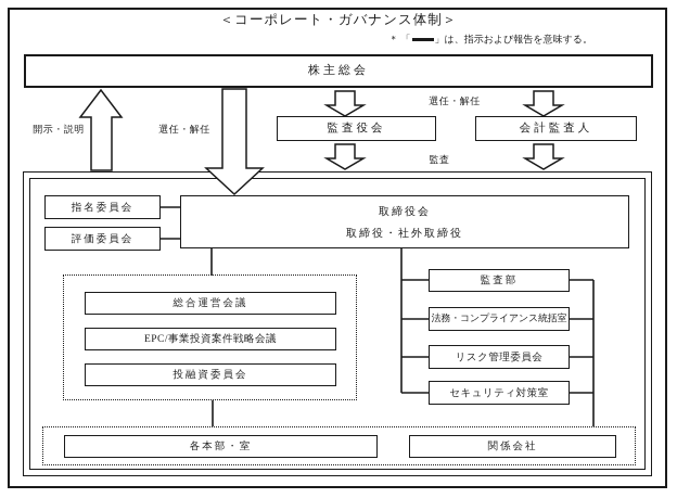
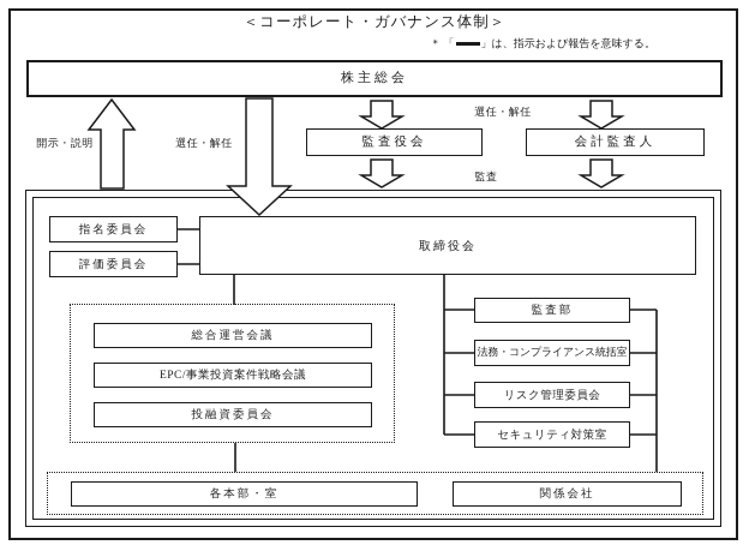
  ＜コーポレート・ガバナンス体制＞
  ＊ 「
  」は、指示および報告を意味する。
  株主総会
  監査役会
  会計監査人
  開示・説明
  選任・解任
  選任・解任
  監査
  指名委員会
  評価委員会
  取締役会
- 取締役・社外取締役
  総合運営会議
  EPC/事業投資案件戦略会議
  投融資委員会
  監査部
  法務・コンプライアンス統括室
  リスク管理委員会
  セキュリティ対策室
  各本部・室
  関係会社
